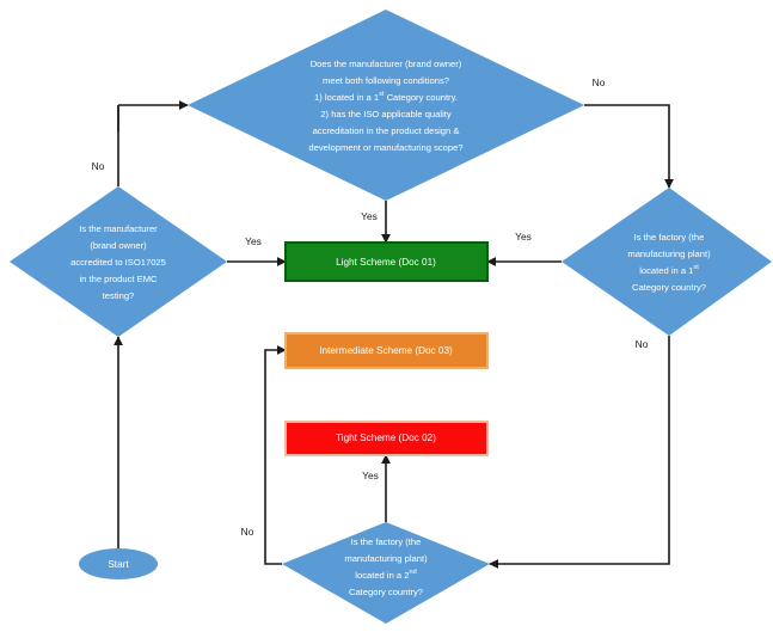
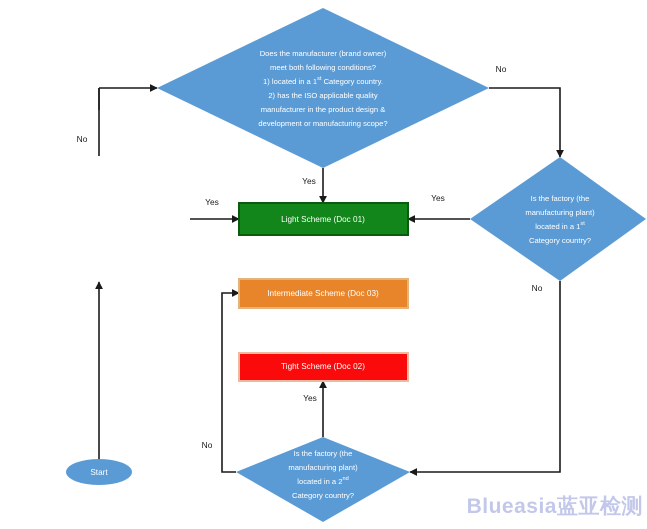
  Does the manufacturer (brand owner)
  meet both following conditions?
  1) located in a 1 Category country.
  2) has the ISO applicable quality
- accreditation in the product design &
+ manufacturer in the product design &
  development or manufacturing scope?
- Is the manufacturer
- (brand owner)
- accredited to ISO17025
- in the product EMC
- testing?
  Is the factory (the
  manufacturing plant)
  located in a 1
  Category country?
  Is the factory (the
  manufacturing plant)
  located in a 2
  Category country?
  Light Scheme (Doc 01)
  Intermediate Scheme (Doc 03)
  Tight Scheme (Doc 02)
  Start
  No
  No
  Yes
  Yes
  Yes
  No
  Yes
  No
+ Blueasia蓝亚检测
